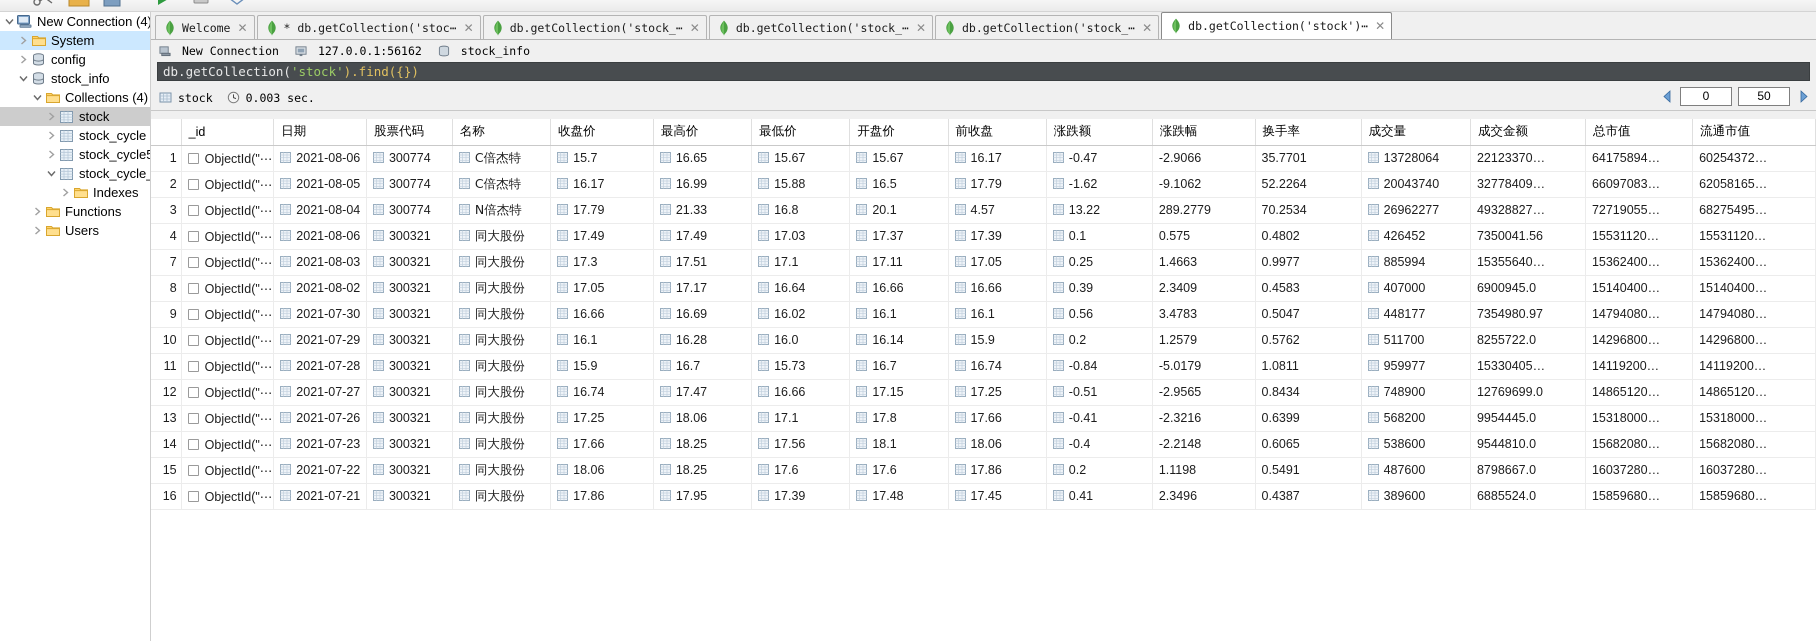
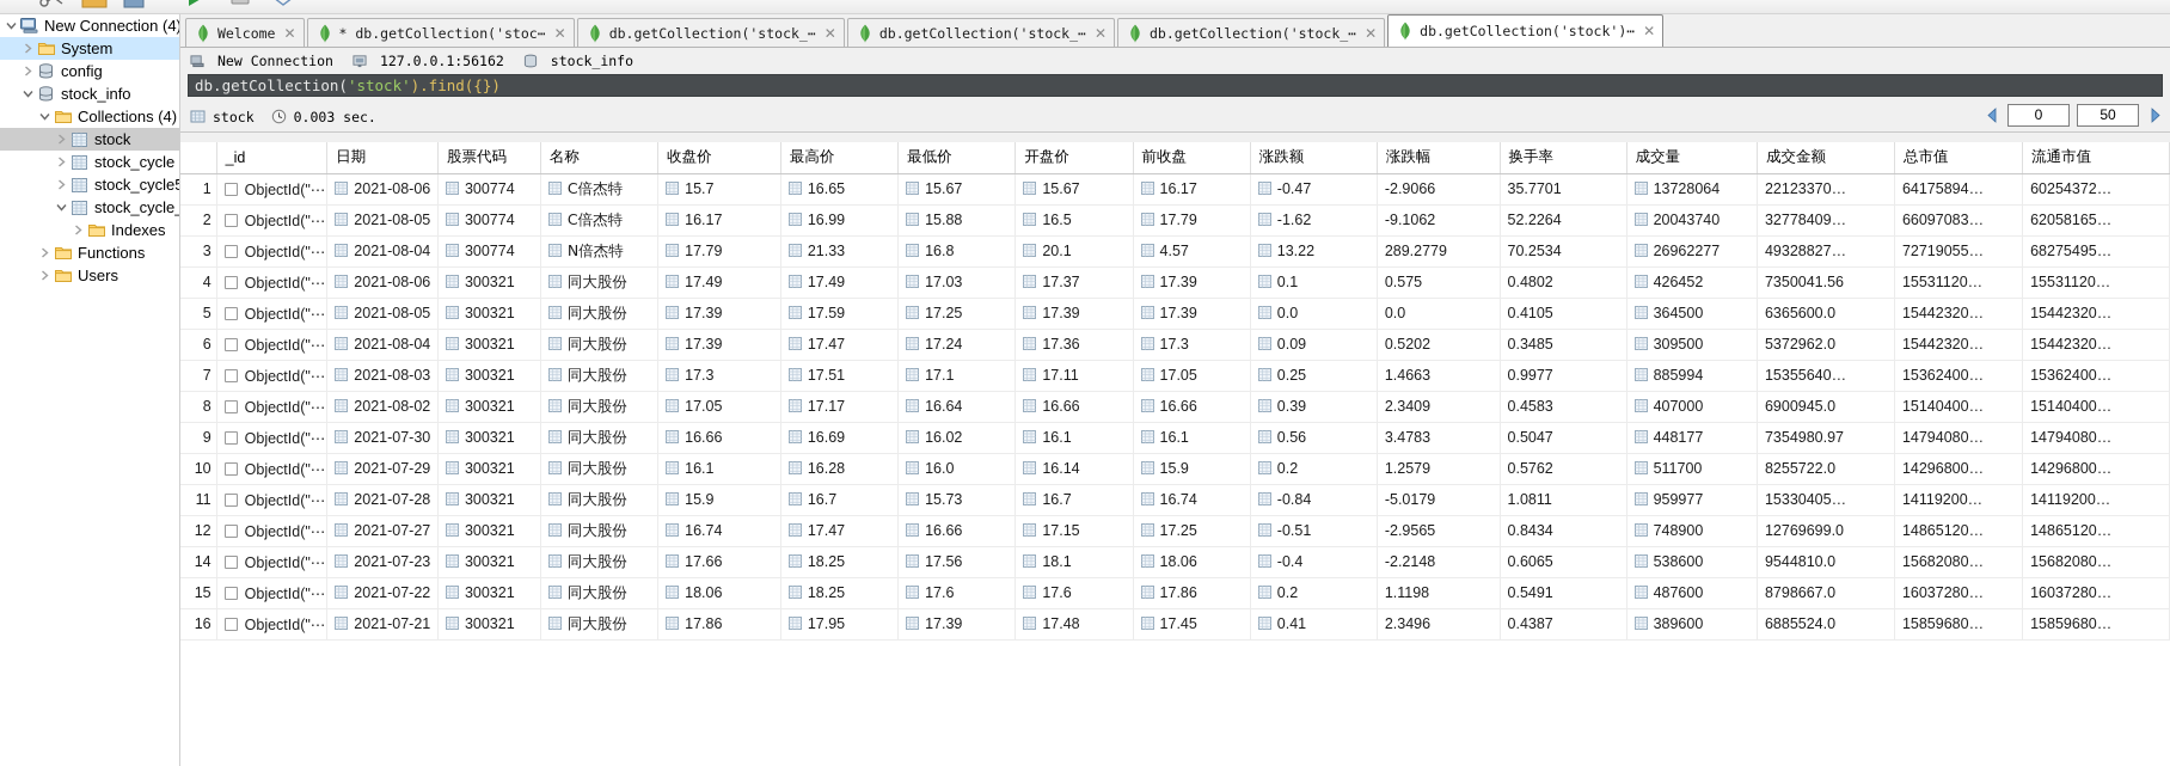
  New Connection (4)
  System
  config
  stock_info
  Collections (4)
  stock
  stock_cycle
  stock_cycle5
  stock_cycle_
  Indexes
  Functions
  Users
  Welcome
  ✕
  * db.getCollection('stoc⋯
  ✕
  db.getCollection('stock_⋯
  ✕
  db.getCollection('stock_⋯
  ✕
  db.getCollection('stock_⋯
  ✕
  db.getCollection('stock')⋯
  ✕
  New Connection
  127.0.0.1:56162
  stock_info
  db.getCollection(
  'stock'
  ).find({})
  stock
  0.003 sec.
  0
  50
  	_id	日期	股票代码	名称	收盘价	最高价	最低价	开盘价	前收盘	涨跌额	涨跌幅	换手率	成交量	成交金额	总市值	流通市值
  1	ObjectId("⋯	2021-08-06	300774	C倍杰特	15.7	16.65	15.67	15.67	16.17	-0.47	-2.9066	35.7701	13728064	22123370…	64175894…	60254372…
  2	ObjectId("⋯	2021-08-05	300774	C倍杰特	16.17	16.99	15.88	16.5	17.79	-1.62	-9.1062	52.2264	20043740	32778409…	66097083…	62058165…
  3	ObjectId("⋯	2021-08-04	300774	N倍杰特	17.79	21.33	16.8	20.1	4.57	13.22	289.2779	70.2534	26962277	49328827…	72719055…	68275495…
  4	ObjectId("⋯	2021-08-06	300321	同大股份	17.49	17.49	17.03	17.37	17.39	0.1	0.575	0.4802	426452	7350041.56	15531120…	15531120…
+ 5	ObjectId("⋯	2021-08-05	300321	同大股份	17.39	17.59	17.25	17.39	17.39	0.0	0.0	0.4105	364500	6365600.0	15442320…	15442320…
+ 6	ObjectId("⋯	2021-08-04	300321	同大股份	17.39	17.47	17.24	17.36	17.3	0.09	0.5202	0.3485	309500	5372962.0	15442320…	15442320…
  7	ObjectId("⋯	2021-08-03	300321	同大股份	17.3	17.51	17.1	17.11	17.05	0.25	1.4663	0.9977	885994	15355640…	15362400…	15362400…
  8	ObjectId("⋯	2021-08-02	300321	同大股份	17.05	17.17	16.64	16.66	16.66	0.39	2.3409	0.4583	407000	6900945.0	15140400…	15140400…
  9	ObjectId("⋯	2021-07-30	300321	同大股份	16.66	16.69	16.02	16.1	16.1	0.56	3.4783	0.5047	448177	7354980.97	14794080…	14794080…
  10	ObjectId("⋯	2021-07-29	300321	同大股份	16.1	16.28	16.0	16.14	15.9	0.2	1.2579	0.5762	511700	8255722.0	14296800…	14296800…
  11	ObjectId("⋯	2021-07-28	300321	同大股份	15.9	16.7	15.73	16.7	16.74	-0.84	-5.0179	1.0811	959977	15330405…	14119200…	14119200…
  12	ObjectId("⋯	2021-07-27	300321	同大股份	16.74	17.47	16.66	17.15	17.25	-0.51	-2.9565	0.8434	748900	12769699.0	14865120…	14865120…
- 13	ObjectId("⋯	2021-07-26	300321	同大股份	17.25	18.06	17.1	17.8	17.66	-0.41	-2.3216	0.6399	568200	9954445.0	15318000…	15318000…
  14	ObjectId("⋯	2021-07-23	300321	同大股份	17.66	18.25	17.56	18.1	18.06	-0.4	-2.2148	0.6065	538600	9544810.0	15682080…	15682080…
  15	ObjectId("⋯	2021-07-22	300321	同大股份	18.06	18.25	17.6	17.6	17.86	0.2	1.1198	0.5491	487600	8798667.0	16037280…	16037280…
  16	ObjectId("⋯	2021-07-21	300321	同大股份	17.86	17.95	17.39	17.48	17.45	0.41	2.3496	0.4387	389600	6885524.0	15859680…	15859680…
